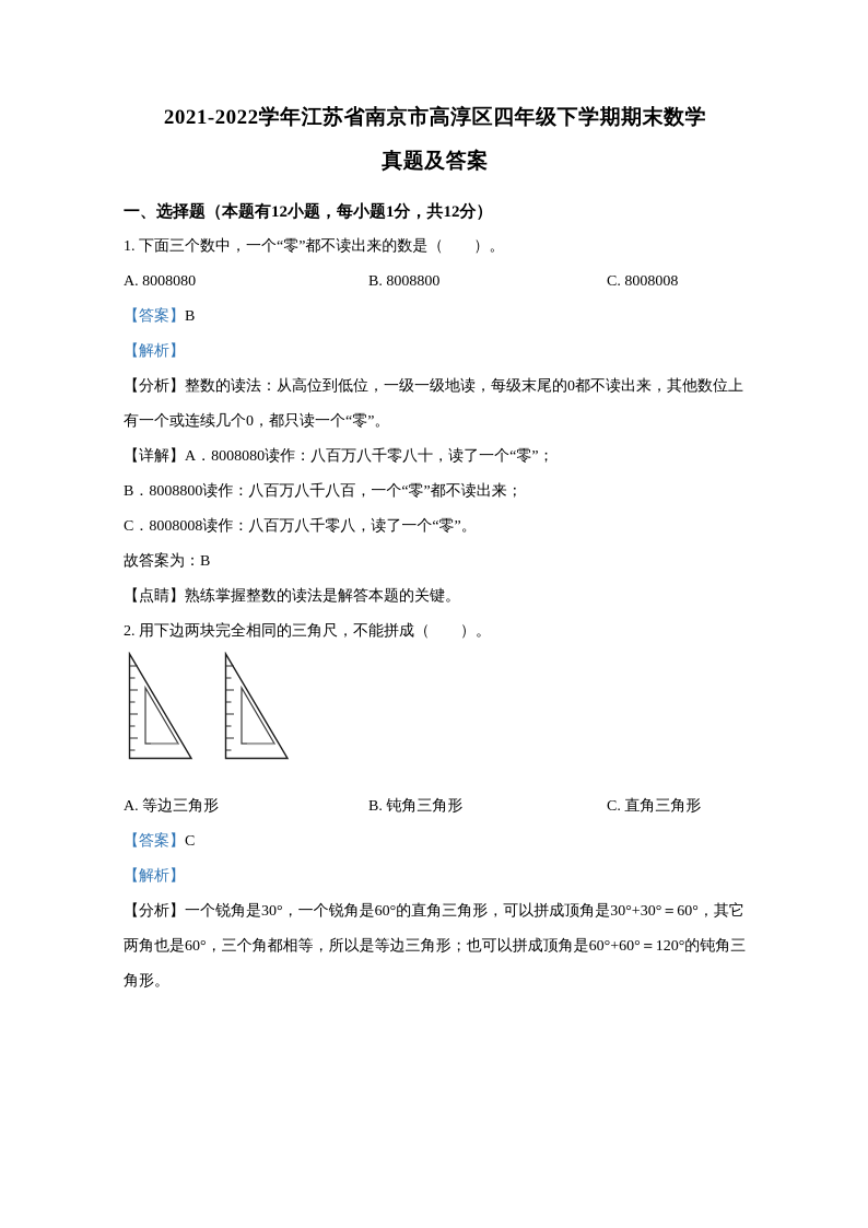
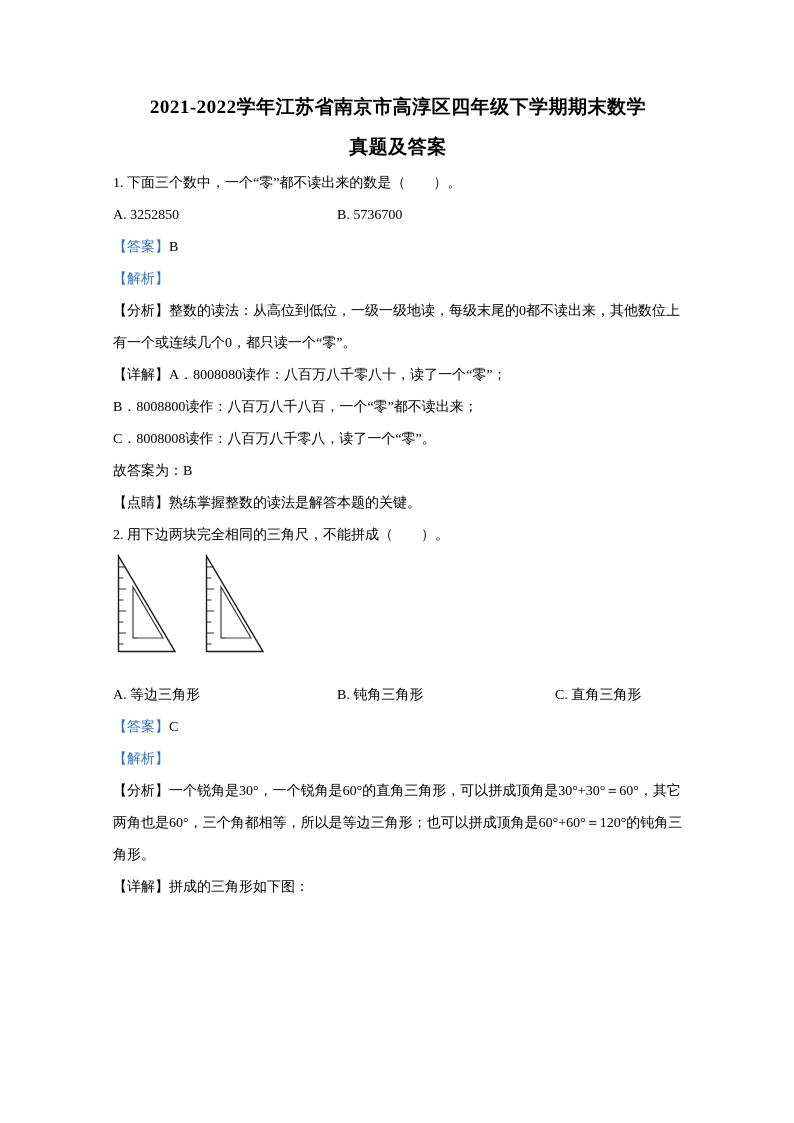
  2021-2022学年江苏省南京市高淳区四年级下学期期末数学
  真题及答案
- 一、选择题（本题有12小题，每小题1分，共12分）
  1. 下面三个数中，一个“零”都不读出来的数是（ ）。
- A. 8008080
+ A. 3252850
- B. 8008800
+ B. 5736700
- C. 8008008
  【答案】B
  【解析】
  【分析】整数的读法：从高位到低位，一级一级地读，每级末尾的0都不读出来，其他数位上有一个或连续几个0，都只读一个“零”。
  【详解】A．8008080读作：八百万八千零八十，读了一个“零”；
  B．8008800读作：八百万八千八百，一个“零”都不读出来；
  C．8008008读作：八百万八千零八，读了一个“零”。
  故答案为：B
  【点睛】熟练掌握整数的读法是解答本题的关键。
  2. 用下边两块完全相同的三角尺，不能拼成（ ）。
  A. 等边三角形
  B. 钝角三角形
  C. 直角三角形
  【答案】C
  【解析】
  【分析】一个锐角是30°，一个锐角是60°的直角三角形，可以拼成顶角是30°+30°＝60°，其它两角也是60°，三个角都相等，所以是等边三角形；也可以拼成顶角是60°+60°＝120°的钝角三角形。
+ 【详解】拼成的三角形如下图：
